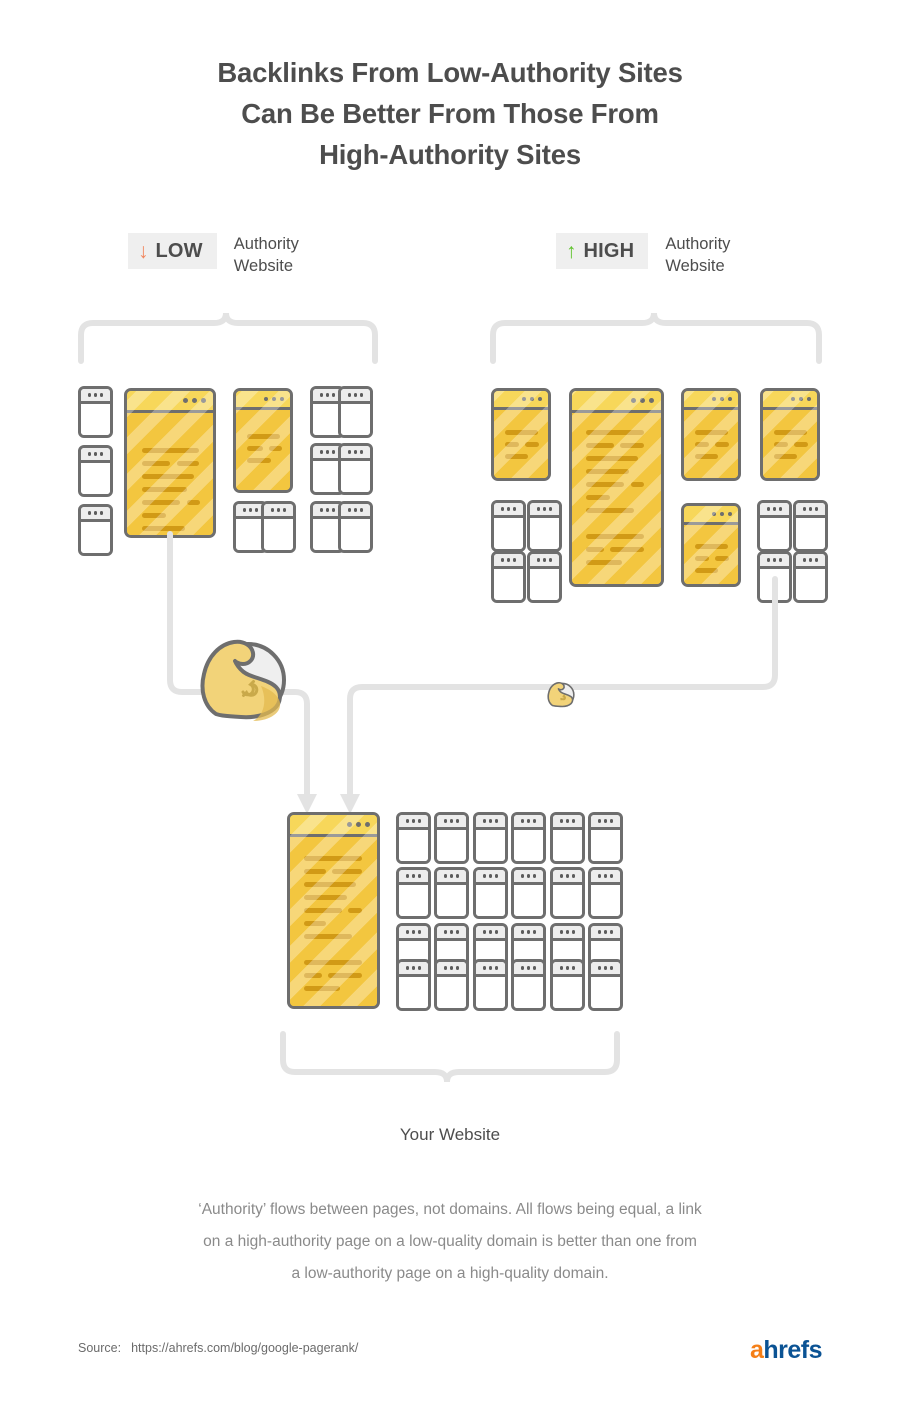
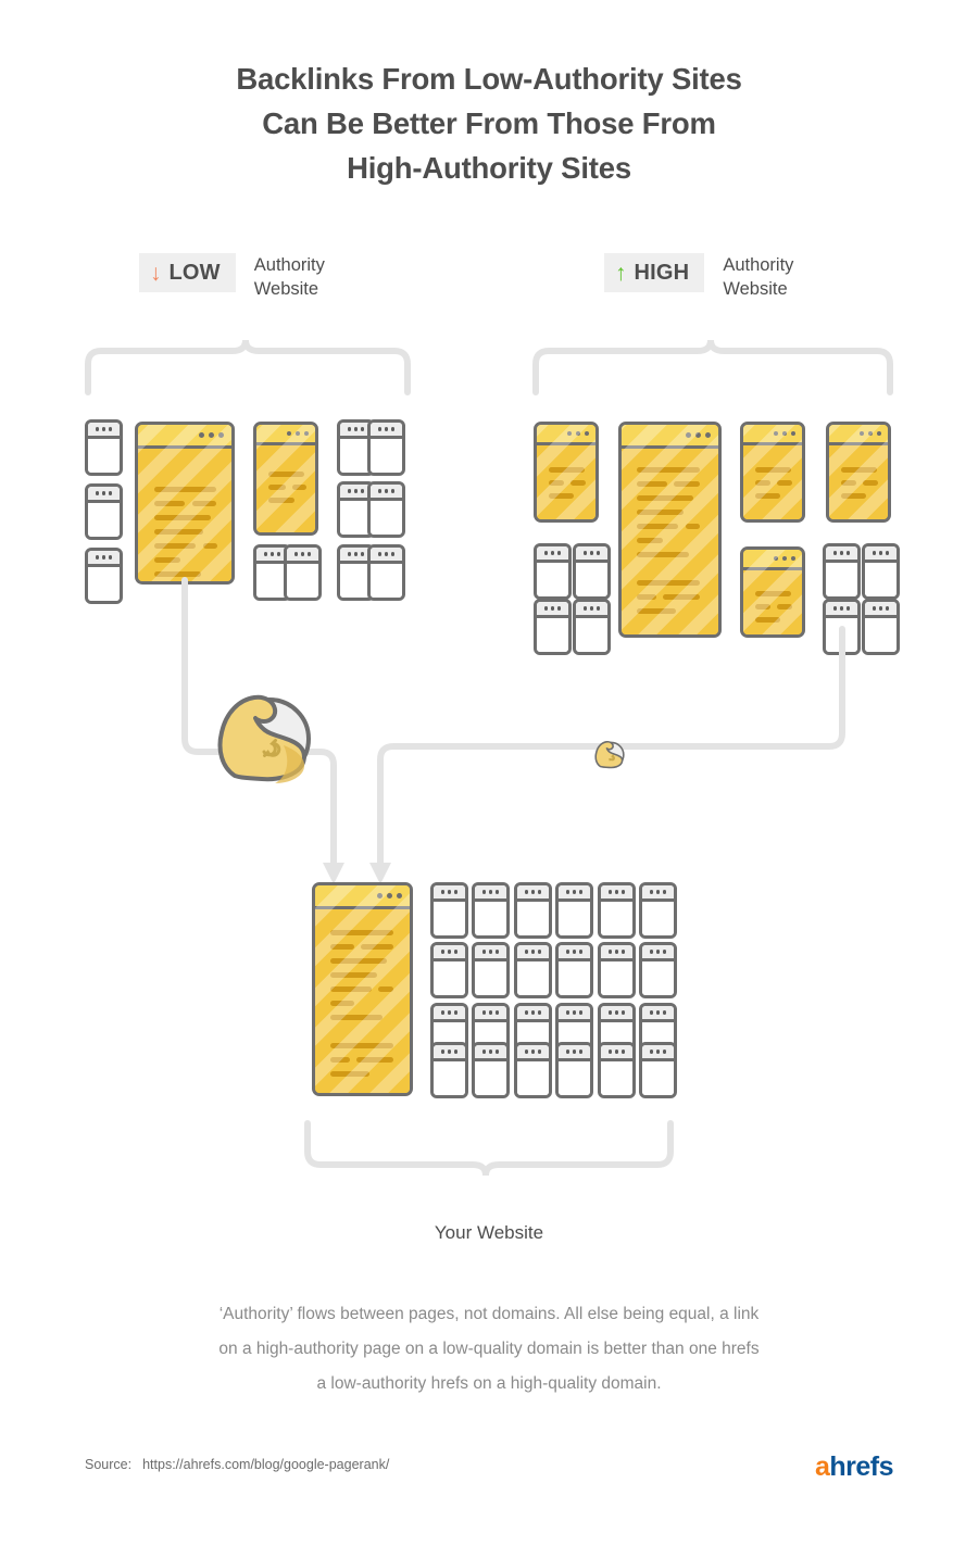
  Backlinks From Low-Authority Sites
  Can Be Better From Those From
  High-Authority Sites
  ↓
  LOW
  Authority
  Website
  ↑
  HIGH
  Authority
  Website
  Your Website
- ‘Authority’ flows between pages, not domains. All flows being equal, a link
+ ‘Authority’ flows between pages, not domains. All else being equal, a link
- on a high-authority page on a low-quality domain is better than one from
+ on a high-authority page on a low-quality domain is better than one hrefs
- a low-authority page on a high-quality domain.
+ a low-authority hrefs on a high-quality domain.
  Source: https://ahrefs.com/blog/google-pagerank/
  ahrefs
